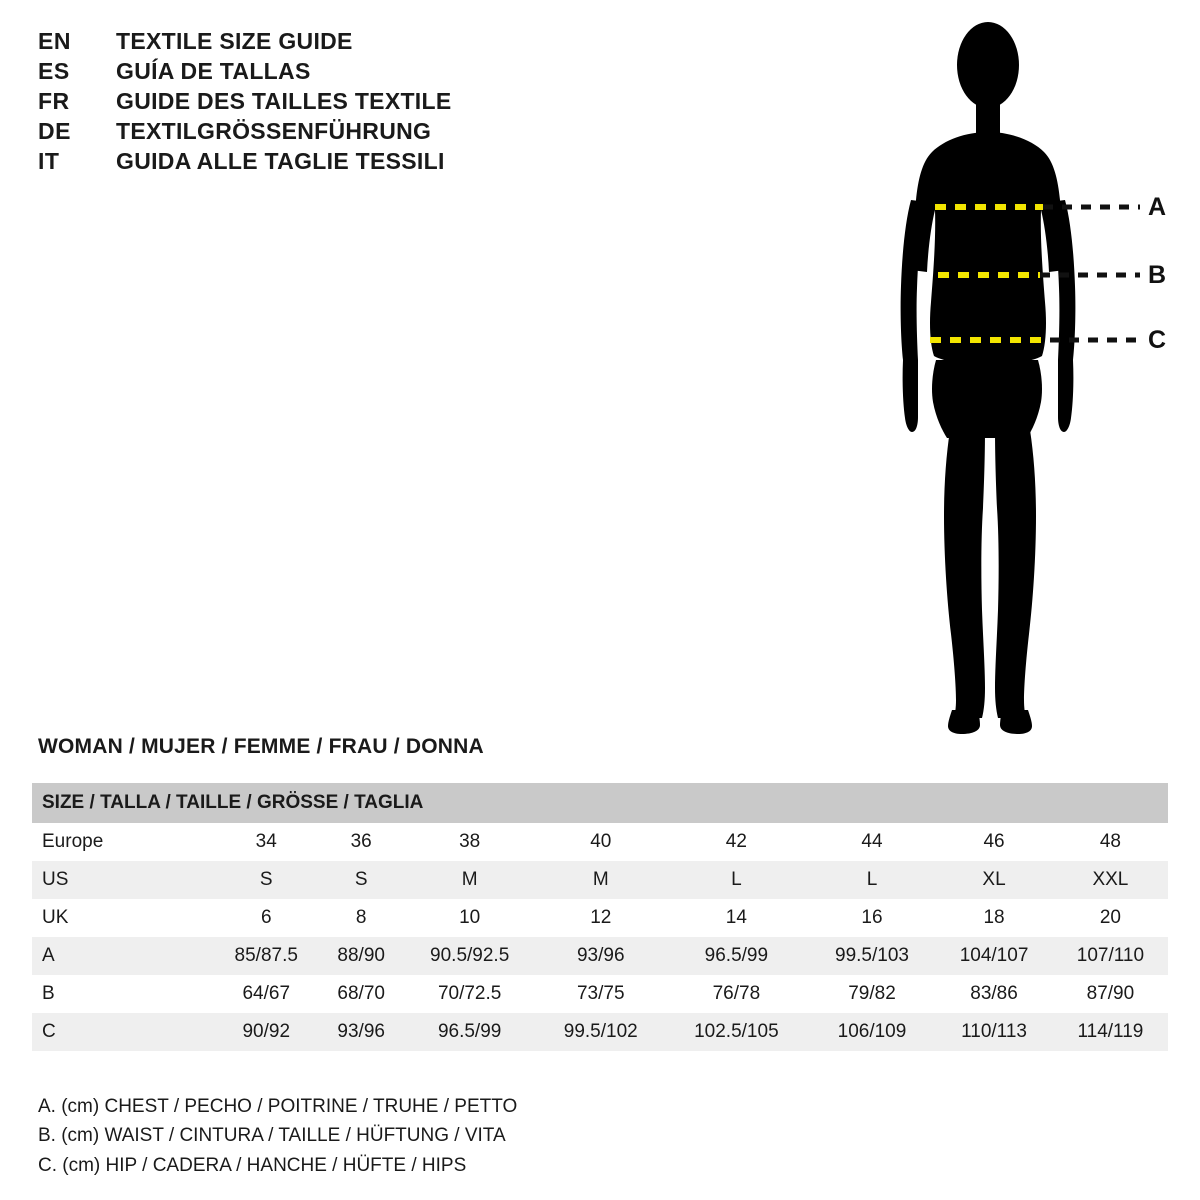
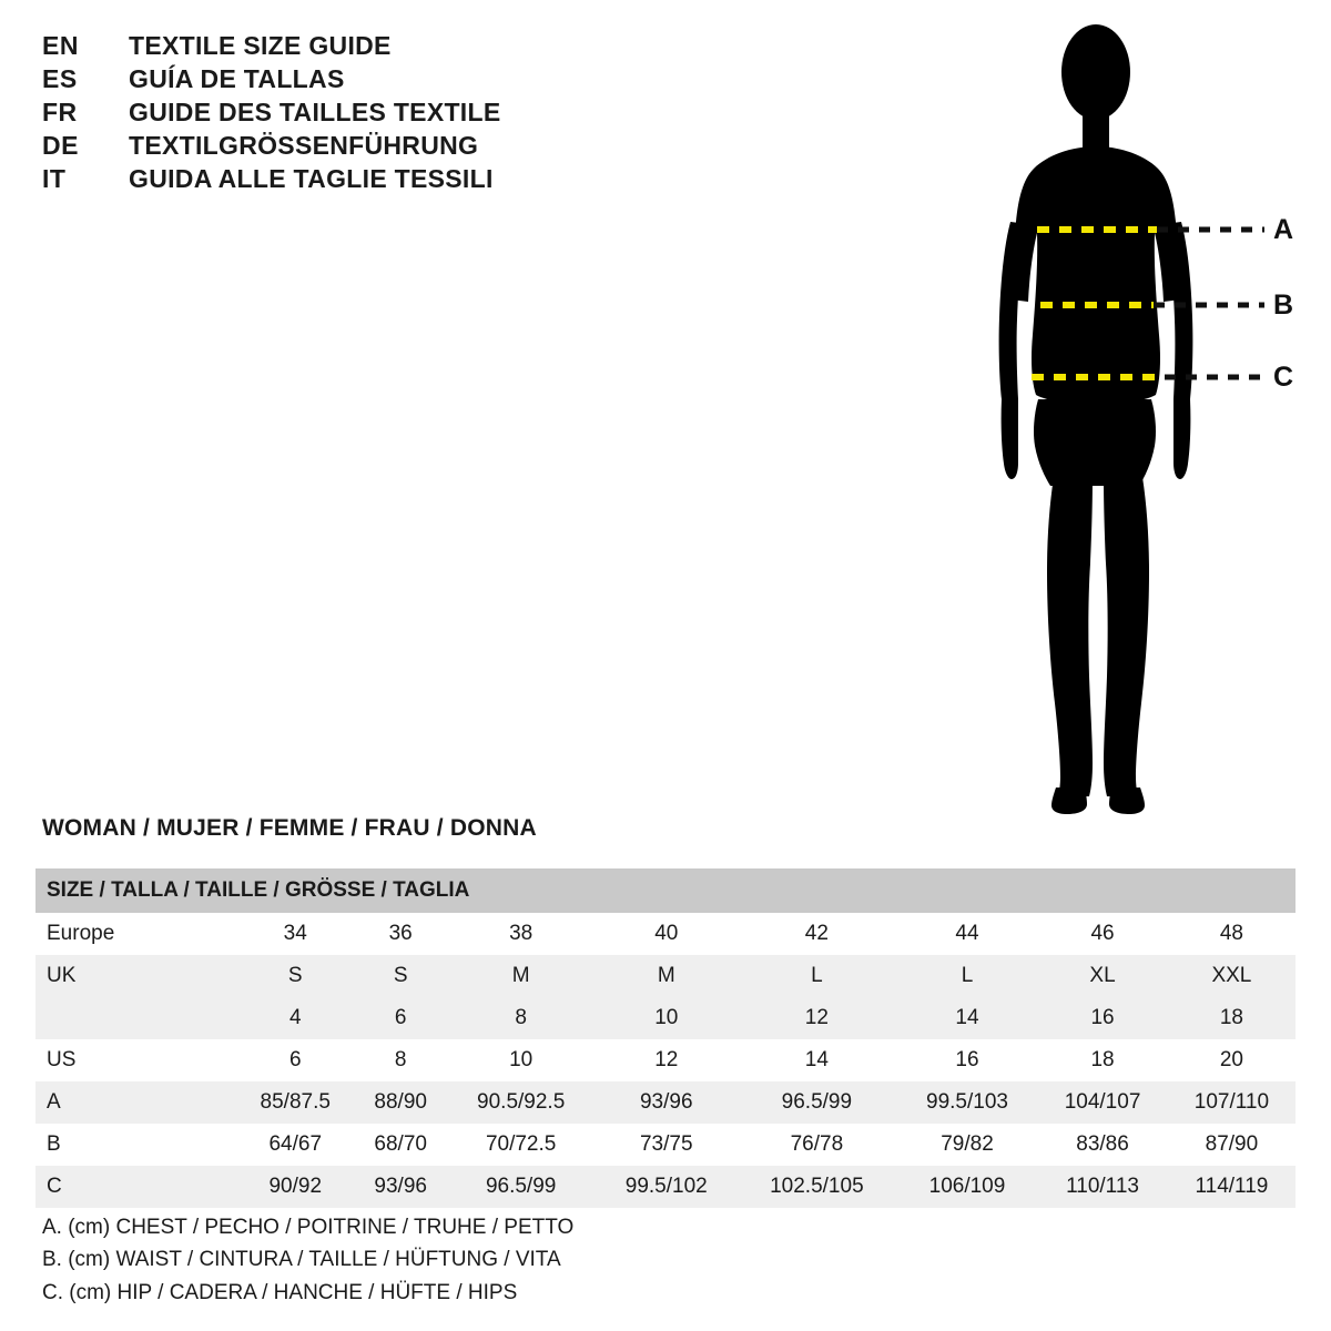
  EN
  TEXTILE SIZE GUIDE
  ES
  GUÍA DE TALLAS
  FR
  GUIDE DES TAILLES TEXTILE
  DE
  TEXTILGRÖSSENFÜHRUNG
  IT
  GUIDA ALLE TAGLIE TESSILI
  A
  B
  C
  WOMAN / MUJER / FEMME / FRAU / DONNA
  SIZE / TALLA / TAILLE / GRÖSSE / TAGLIA
  Europe	34	36	38	40	42	44	46	48
- US	S	S	M	M	L	L	XL	XXL
+ UK	S	S	M	M	L	L	XL	XXL
+ 	4	6	8	10	12	14	16	18
- UK	6	8	10	12	14	16	18	20
+ US	6	8	10	12	14	16	18	20
  A	85/87.5	88/90	90.5/92.5	93/96	96.5/99	99.5/103	104/107	107/110
  B	64/67	68/70	70/72.5	73/75	76/78	79/82	83/86	87/90
  C	90/92	93/96	96.5/99	99.5/102	102.5/105	106/109	110/113	114/119
  A. (cm) CHEST / PECHO / POITRINE / TRUHE / PETTO
  B. (cm) WAIST / CINTURA / TAILLE / HÜFTUNG / VITA
  C. (cm) HIP / CADERA / HANCHE / HÜFTE / HIPS
